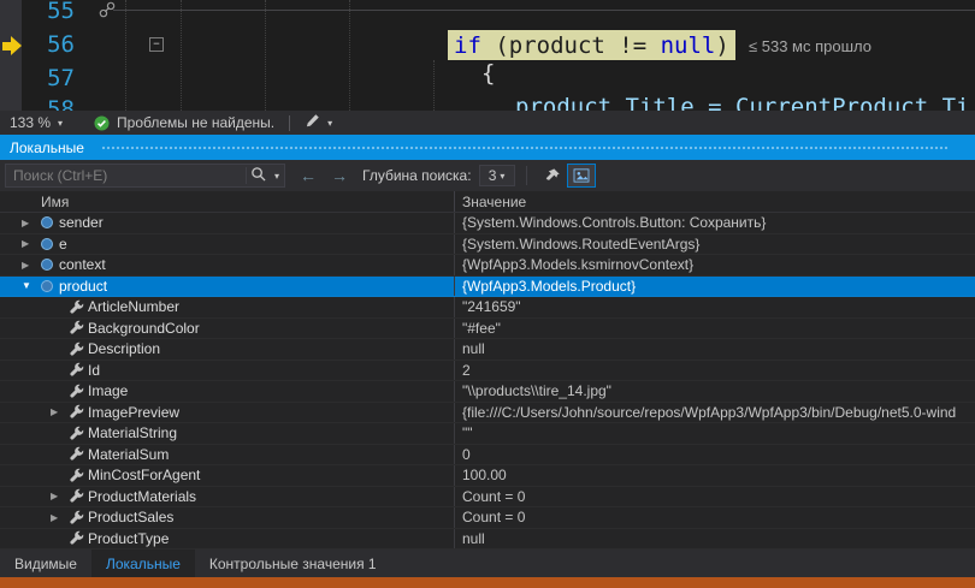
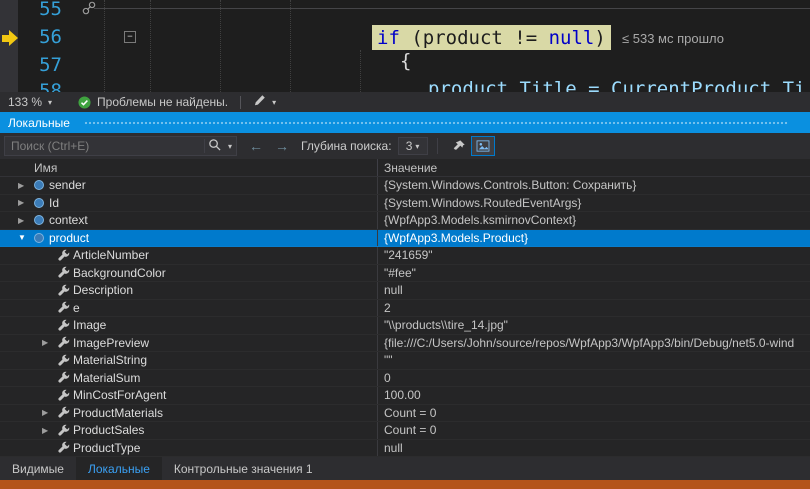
  55
  56
  57
  58
  −
  if
  (product !=
  null
  )
  ≤ 533 мс прошло
  {
  product.Title = CurrentProduct.Ti
  133 %
  ▾
  Проблемы не найдены.
  ▾
  Локальные
  Поиск (Ctrl+E)
  ▾
  ←
  →
  Глубина поиска:
  3
  ▾
  Имя
  Значение
  ▶
  sender
  {System.Windows.Controls.Button: Сохранить}
  ▶
- e
+ Id
  {System.Windows.RoutedEventArgs}
  ▶
  context
  {WpfApp3.Models.ksmirnovContext}
  ▼
  product
  {WpfApp3.Models.Product}
  ArticleNumber
  "241659"
  BackgroundColor
  "#fee"
  Description
  null
- Id
+ e
  2
  Image
  "\\products\\tire_14.jpg"
  ▶
  ImagePreview
  {file:///C:/Users/John/source/repos/WpfApp3/WpfApp3/bin/Debug/net5.0-wind
  MaterialString
  ""
  MaterialSum
  0
  MinCostForAgent
  100.00
  ▶
  ProductMaterials
  Count = 0
  ▶
  ProductSales
  Count = 0
  ProductType
  null
  Видимые
  Локальные
  Контрольные значения 1
